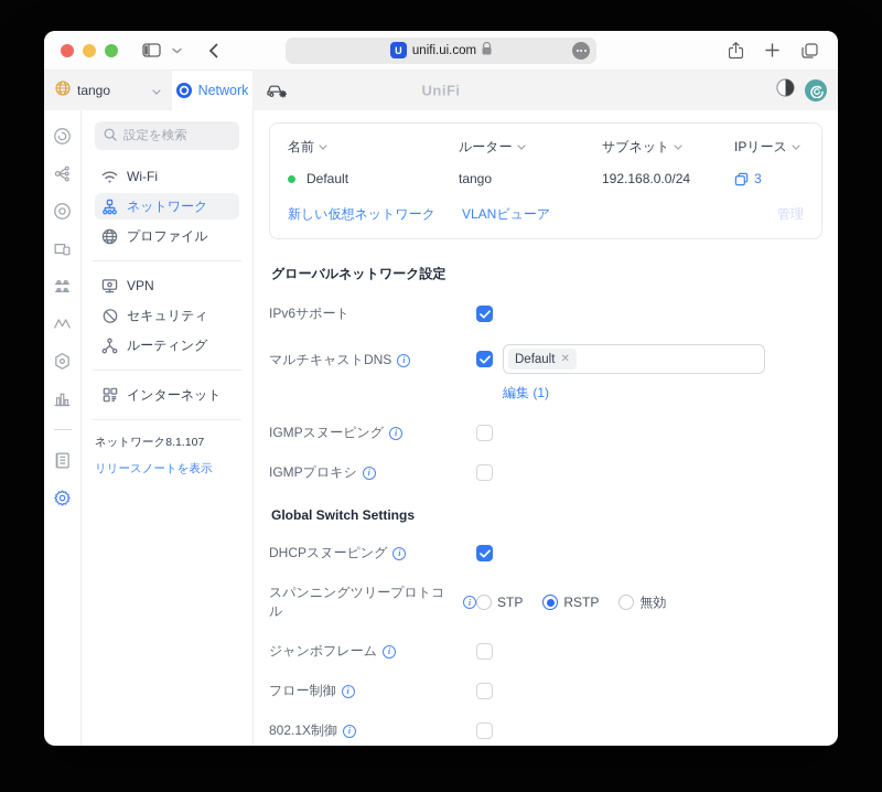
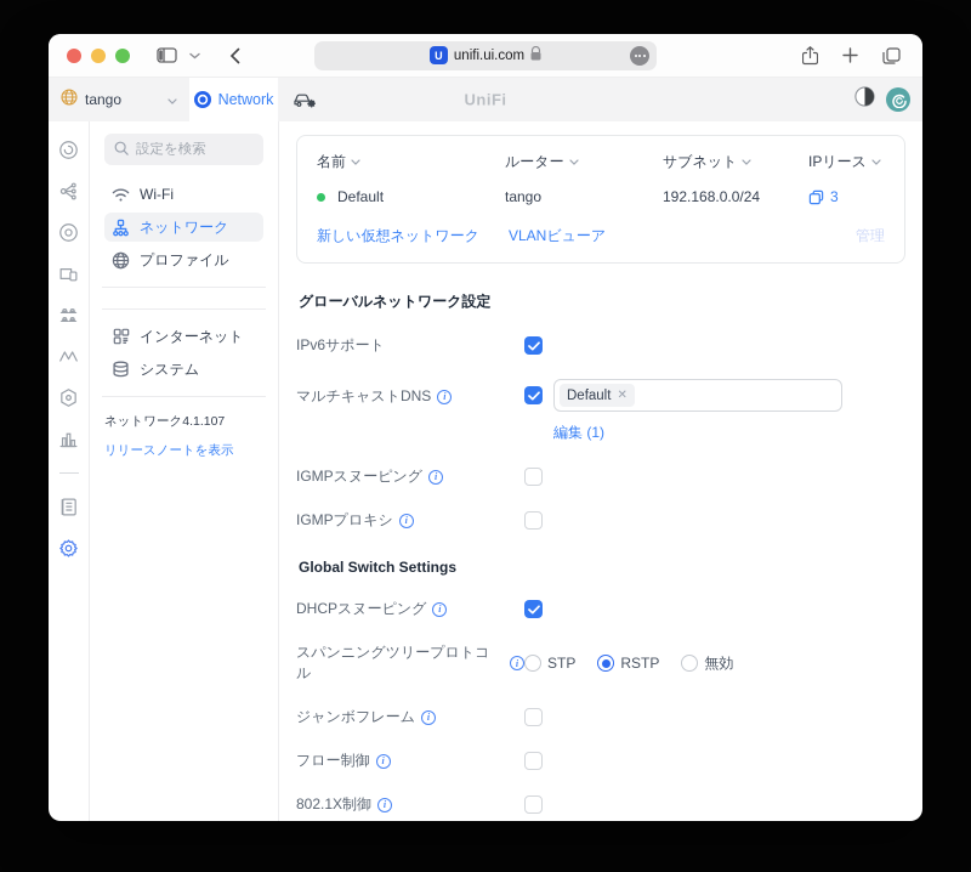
  U
  unifi.ui.com
  tango
  Network
  UniFi
  設定を検索
  Wi-Fi
  ネットワーク
  プロファイル
- VPN
- セキュリティ
- ルーティング
  インターネット
+ システム
- ネットワーク8.1.107
+ ネットワーク4.1.107
  リリースノートを表示
  名前
  ルーター
  サブネット
  IPリース
  Default
  tango
  192.168.0.0/24
  3
  新しい仮想ネットワーク
  VLANビューア
  管理
  グローバルネットワーク設定
  IPv6サポート
  マルチキャストDNS
  i
  Default
  ✕
  編集 (1)
  IGMPスヌーピング
  i
  IGMPプロキシ
  i
  Global Switch Settings
  DHCPスヌーピング
  i
  スパンニングツリープロトコル
  i
  STP
  RSTP
  無効
  ジャンボフレーム
  i
  フロー制御
  i
  802.1X制御
  i
